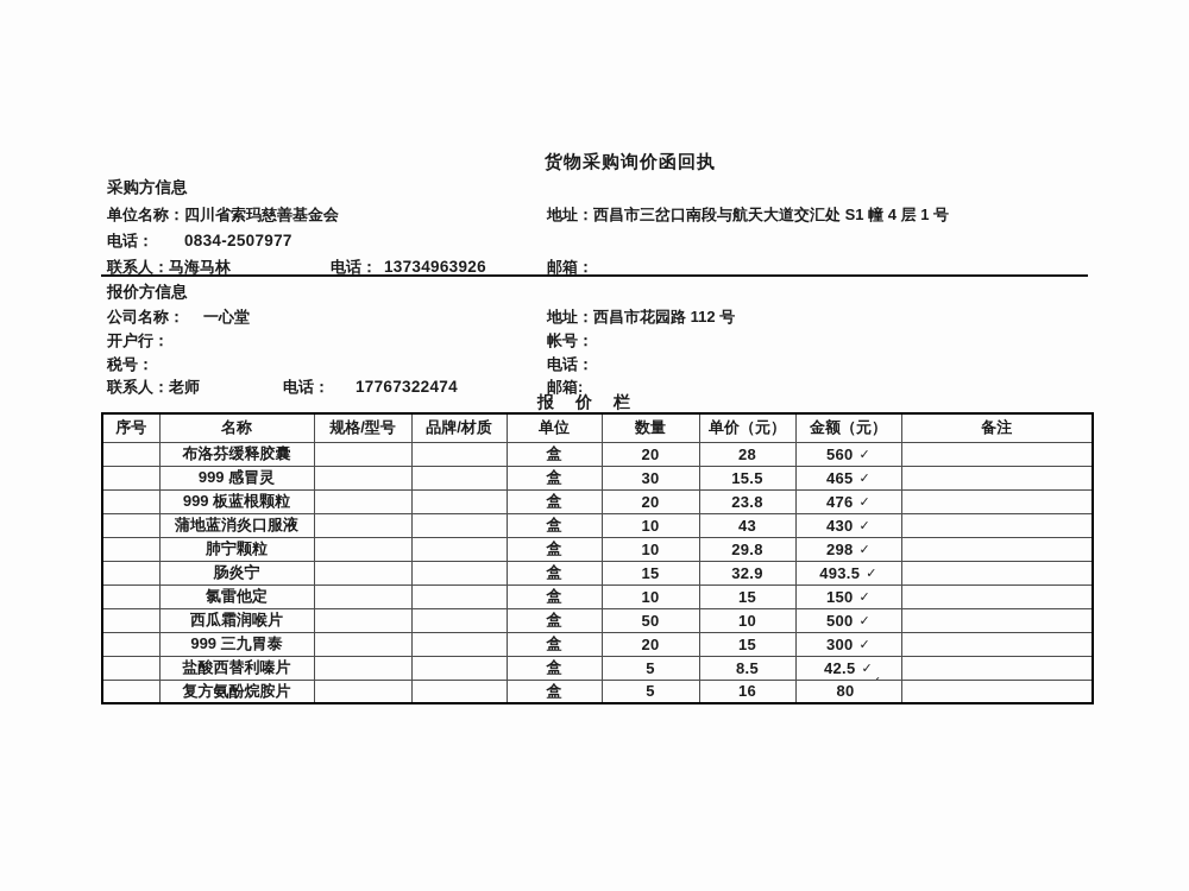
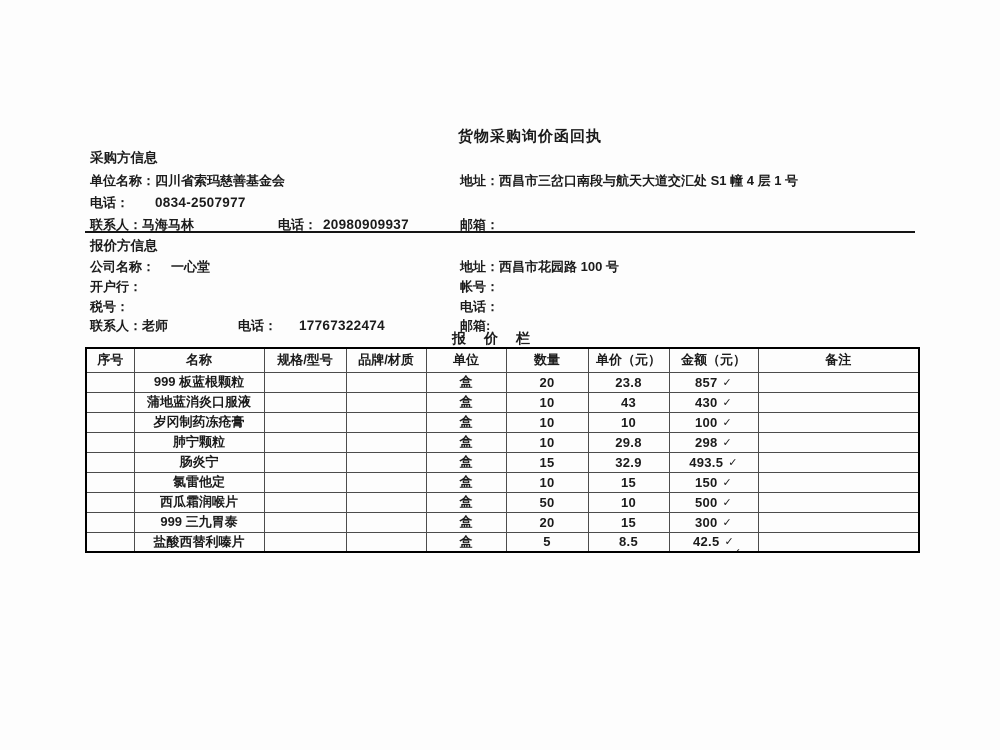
  货物采购询价函回执
  采购方信息
  单位名称：四川省索玛慈善基金会
  地址：西昌市三岔口南段与航天大道交汇处 S1 幢 4 层 1 号
  电话： 0834-2507977
- 联系人：马海马林 电话： 13734963926
+ 联系人：马海马林 电话： 20980909937
  邮箱：
  报价方信息
  公司名称： 一心堂
- 地址：西昌市花园路 112 号
+ 地址：西昌市花园路 100 号
  开户行：
  帐号：
  税号：
  电话：
  联系人：老师 电话： 17767322474
  邮箱:
  报 价 栏
  序号	名称	规格/型号	品牌/材质	单位	数量	单价（元）	金额（元）	备注
- 	布洛芬缓释胶囊			盒	20	28	560 ✓
- 	999 感冒灵			盒	30	15.5	465 ✓
- 	999 板蓝根颗粒			盒	20	23.8	476 ✓
+ 	999 板蓝根颗粒			盒	20	23.8	857 ✓
  	蒲地蓝消炎口服液			盒	10	43	430 ✓
+ 	岁冈制药冻疮膏			盒	10	10	100 ✓
  	肺宁颗粒			盒	10	29.8	298 ✓
  	肠炎宁			盒	15	32.9	493.5 ✓
  	氯雷他定			盒	10	15	150 ✓
  	西瓜霜润喉片			盒	50	10	500 ✓
  	999 三九胃泰			盒	20	15	300 ✓
  	盐酸西替利嗪片			盒	5	8.5	42.5 ✓
- 	复方氨酚烷胺片			盒	5	16	80
